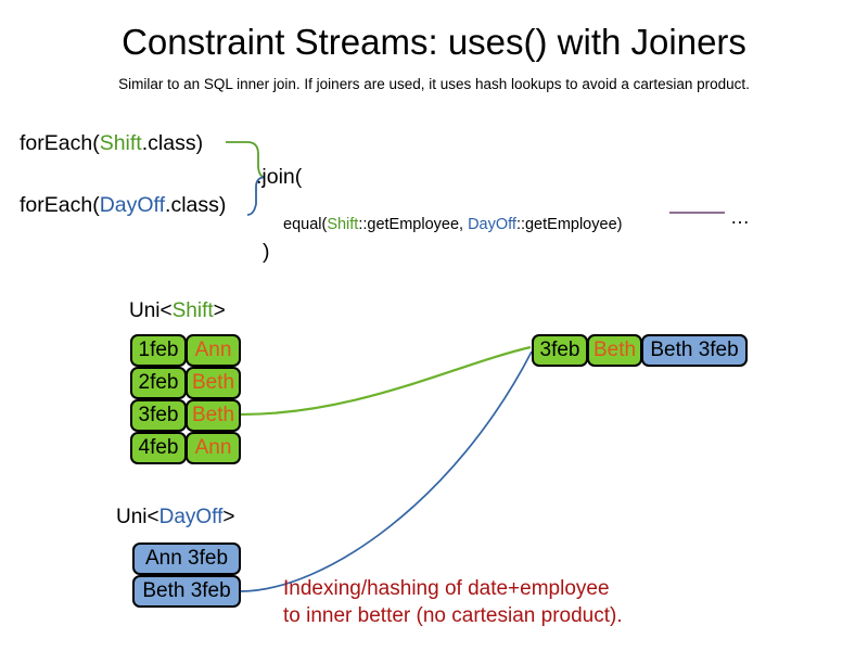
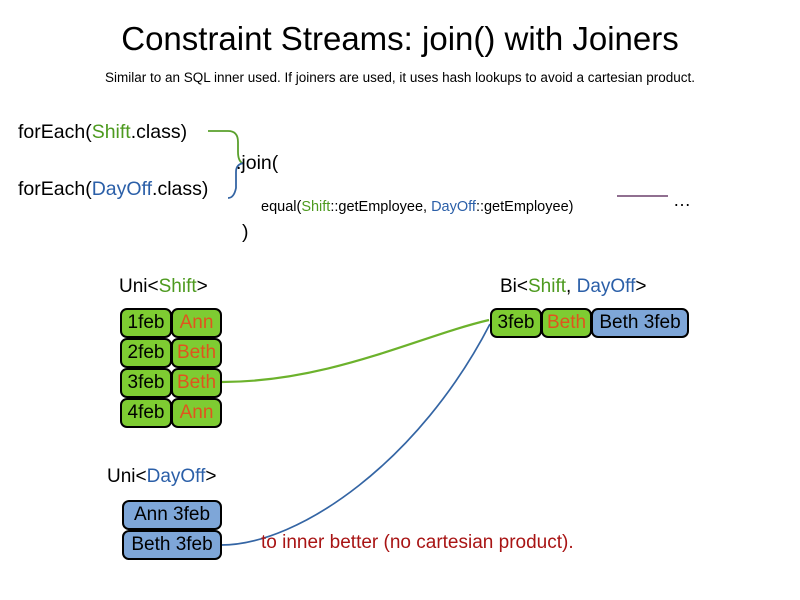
- Constraint Streams: uses() with Joiners
+ Constraint Streams: join() with Joiners
- Similar to an SQL inner join. If joiners are used, it uses hash lookups to avoid a cartesian product.
+ Similar to an SQL inner used. If joiners are used, it uses hash lookups to avoid a cartesian product.
  forEach(Shift.class)
  forEach(DayOff.class)
  .join(
  equal(Shift::getEmployee, DayOff::getEmployee)
  )
  …
  Uni<Shift>
  1feb
  Ann
  2feb
  Beth
  3feb
  Beth
  4feb
  Ann
+ Bi<Shift, DayOff>
  3feb
  Beth
  Beth 3feb
  Uni<DayOff>
  Ann 3feb
  Beth 3feb
- Indexing/hashing of date+employee
  to inner better (no cartesian product).
